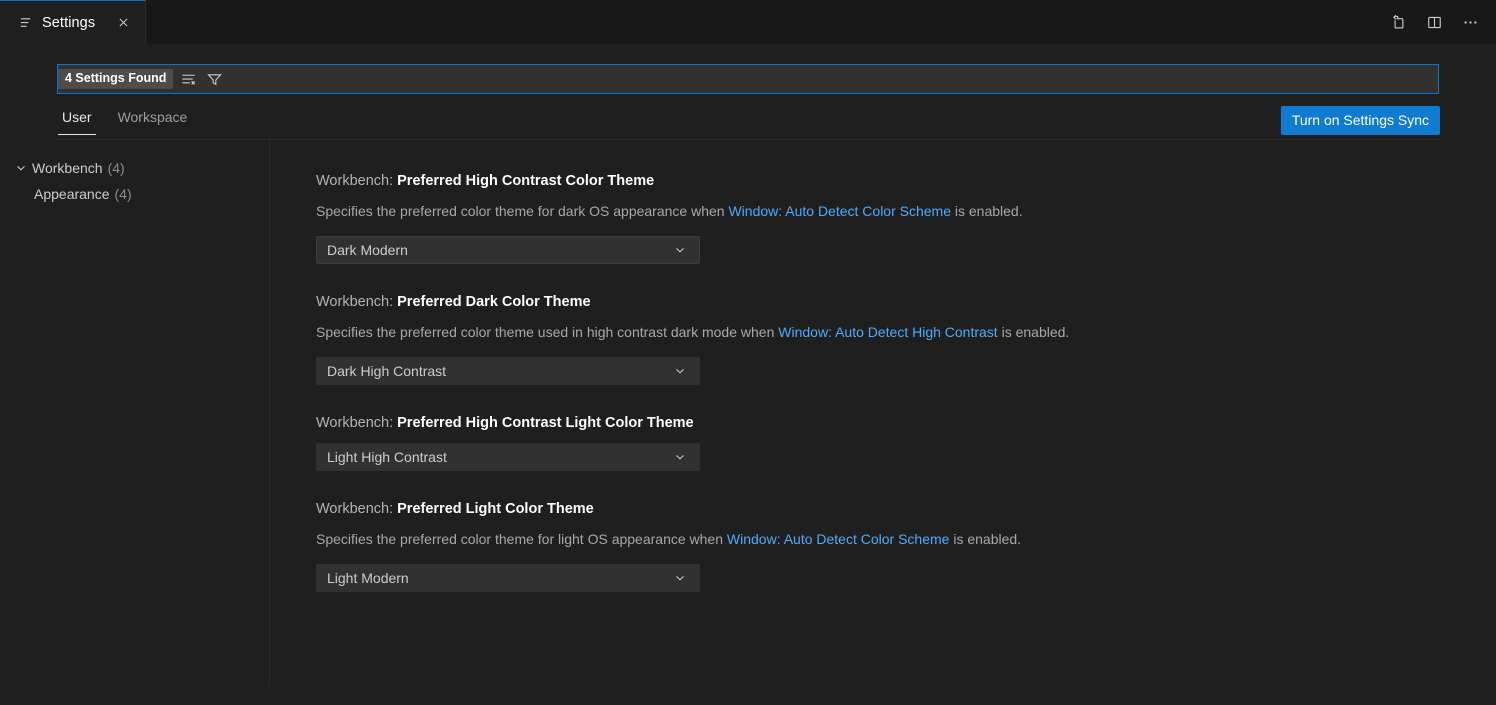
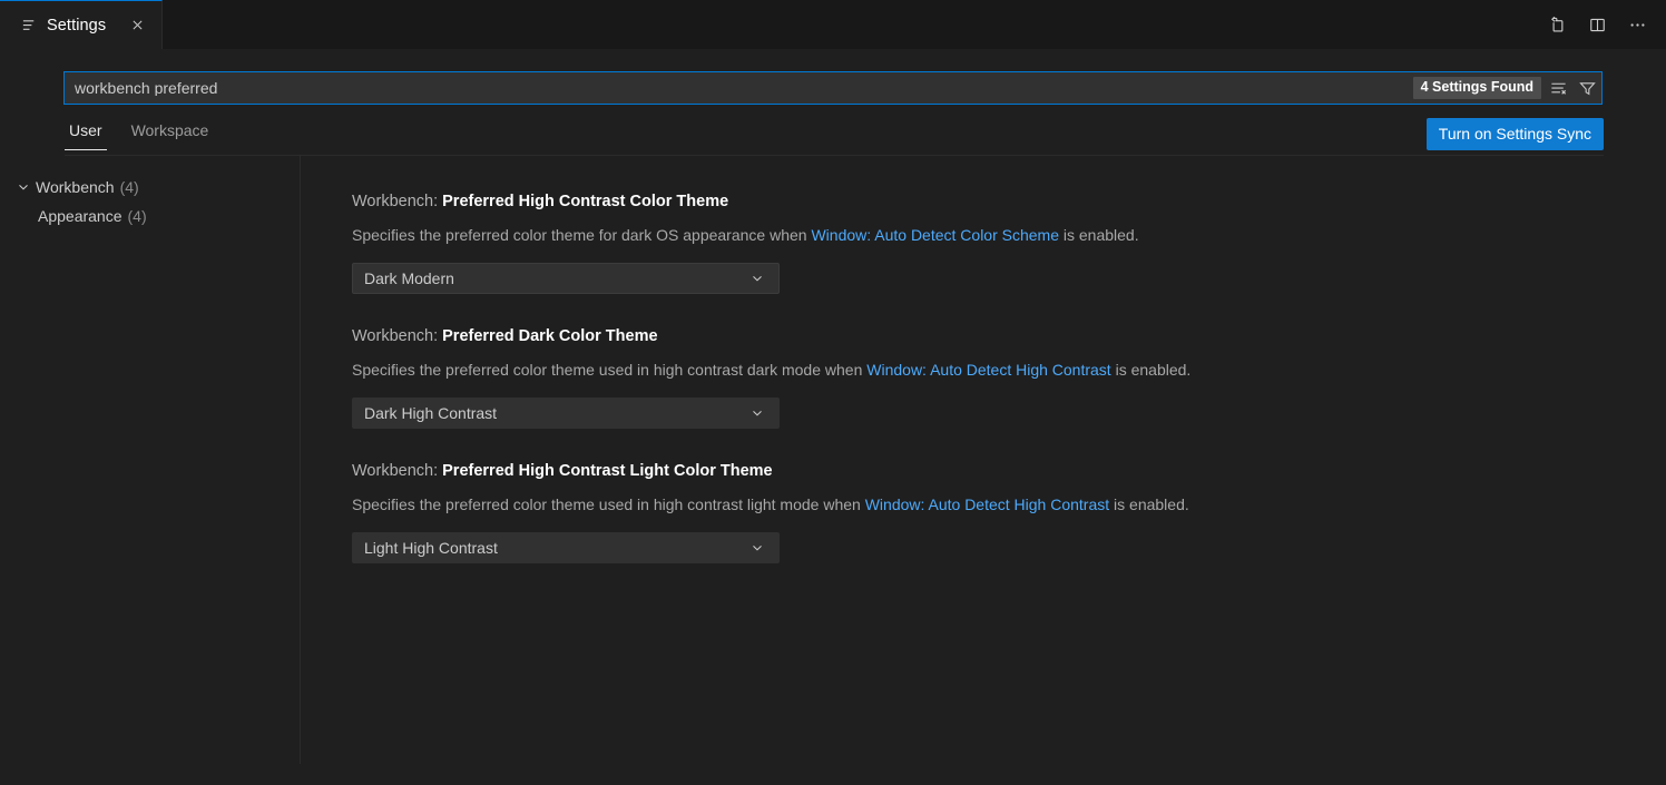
  Settings
+ workbench preferred
  4 Settings Found
  User
  Workspace
  Turn on Settings Sync
  Workbench
  (4)
  Appearance
  (4)
  Workbench: Preferred High Contrast Color Theme
  Specifies the preferred color theme for dark OS appearance when Window: Auto Detect Color Scheme is enabled.
  Dark Modern
  Workbench: Preferred Dark Color Theme
  Specifies the preferred color theme used in high contrast dark mode when Window: Auto Detect High Contrast is enabled.
  Dark High Contrast
  Workbench: Preferred High Contrast Light Color Theme
+ Specifies the preferred color theme used in high contrast light mode when Window: Auto Detect High Contrast is enabled.
  Light High Contrast
- Workbench: Preferred Light Color Theme
- Specifies the preferred color theme for light OS appearance when Window: Auto Detect Color Scheme is enabled.
- Light Modern
